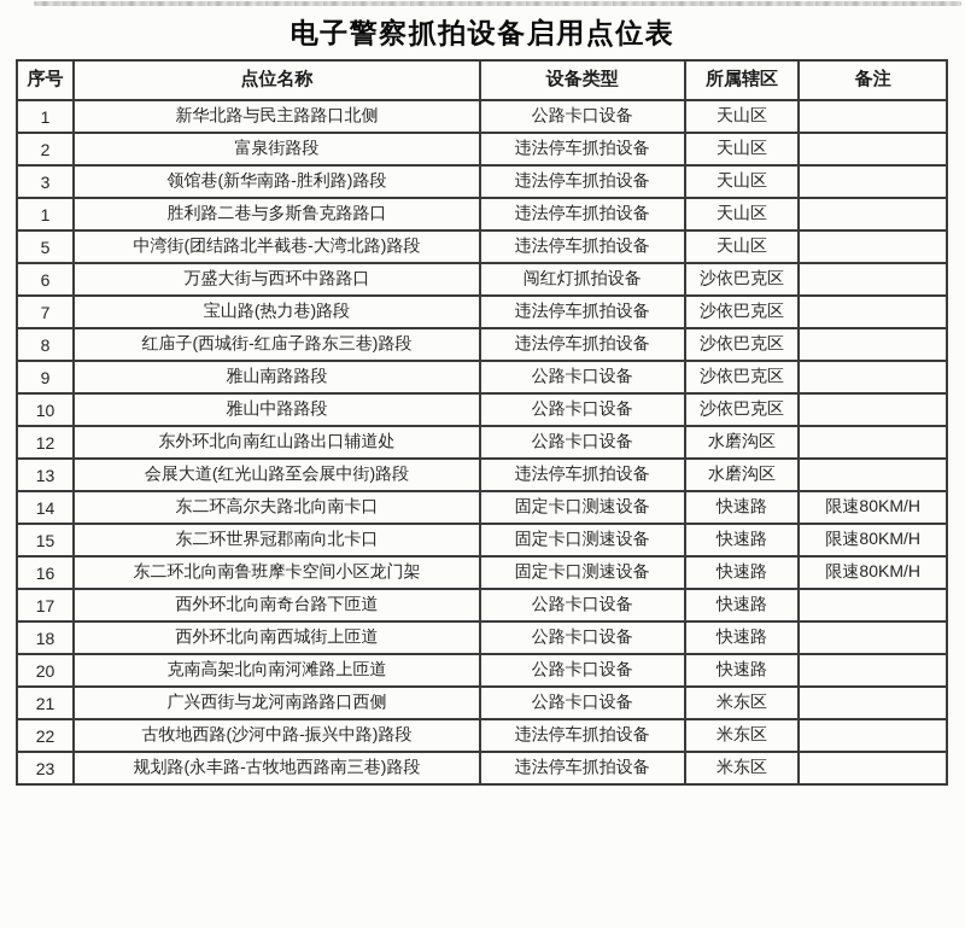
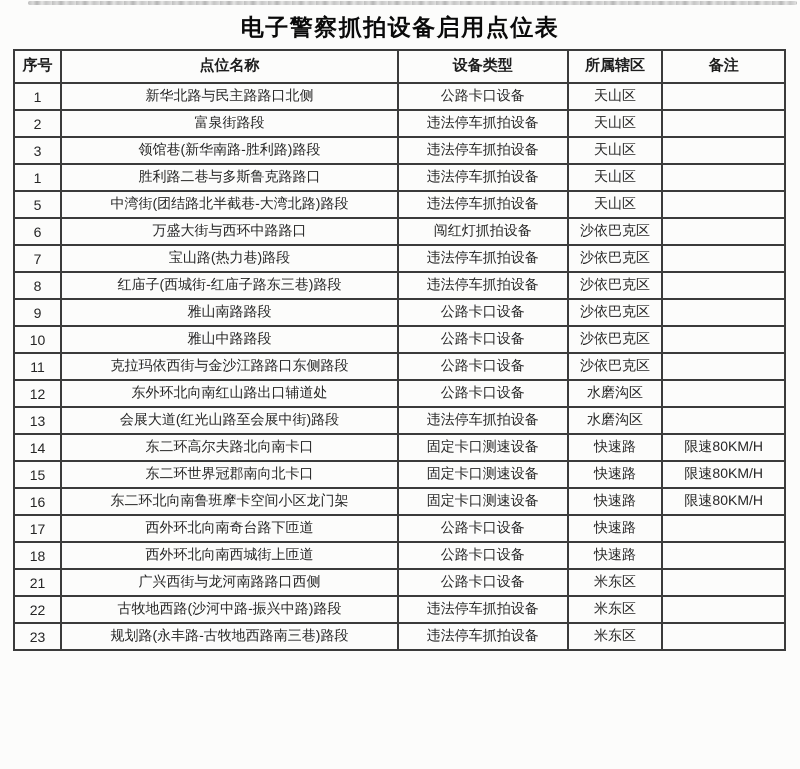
  电子警察抓拍设备启用点位表
  序号	点位名称	设备类型	所属辖区	备注
  1	新华北路与民主路路口北侧	公路卡口设备	天山区
  2	富泉街路段	违法停车抓拍设备	天山区
  3	领馆巷(新华南路-胜利路)路段	违法停车抓拍设备	天山区
  1	胜利路二巷与多斯鲁克路路口	违法停车抓拍设备	天山区
  5	中湾街(团结路北半截巷-大湾北路)路段	违法停车抓拍设备	天山区
  6	万盛大街与西环中路路口	闯红灯抓拍设备	沙依巴克区
  7	宝山路(热力巷)路段	违法停车抓拍设备	沙依巴克区
  8	红庙子(西城街-红庙子路东三巷)路段	违法停车抓拍设备	沙依巴克区
  9	雅山南路路段	公路卡口设备	沙依巴克区
  10	雅山中路路段	公路卡口设备	沙依巴克区
+ 11	克拉玛依西街与金沙江路路口东侧路段	公路卡口设备	沙依巴克区
  12	东外环北向南红山路出口辅道处	公路卡口设备	水磨沟区
  13	会展大道(红光山路至会展中街)路段	违法停车抓拍设备	水磨沟区
  14	东二环高尔夫路北向南卡口	固定卡口测速设备	快速路	限速80KM/H
  15	东二环世界冠郡南向北卡口	固定卡口测速设备	快速路	限速80KM/H
  16	东二环北向南鲁班摩卡空间小区龙门架	固定卡口测速设备	快速路	限速80KM/H
  17	西外环北向南奇台路下匝道	公路卡口设备	快速路
  18	西外环北向南西城街上匝道	公路卡口设备	快速路
- 20	克南高架北向南河滩路上匝道	公路卡口设备	快速路
  21	广兴西街与龙河南路路口西侧	公路卡口设备	米东区
  22	古牧地西路(沙河中路-振兴中路)路段	违法停车抓拍设备	米东区
  23	规划路(永丰路-古牧地西路南三巷)路段	违法停车抓拍设备	米东区
